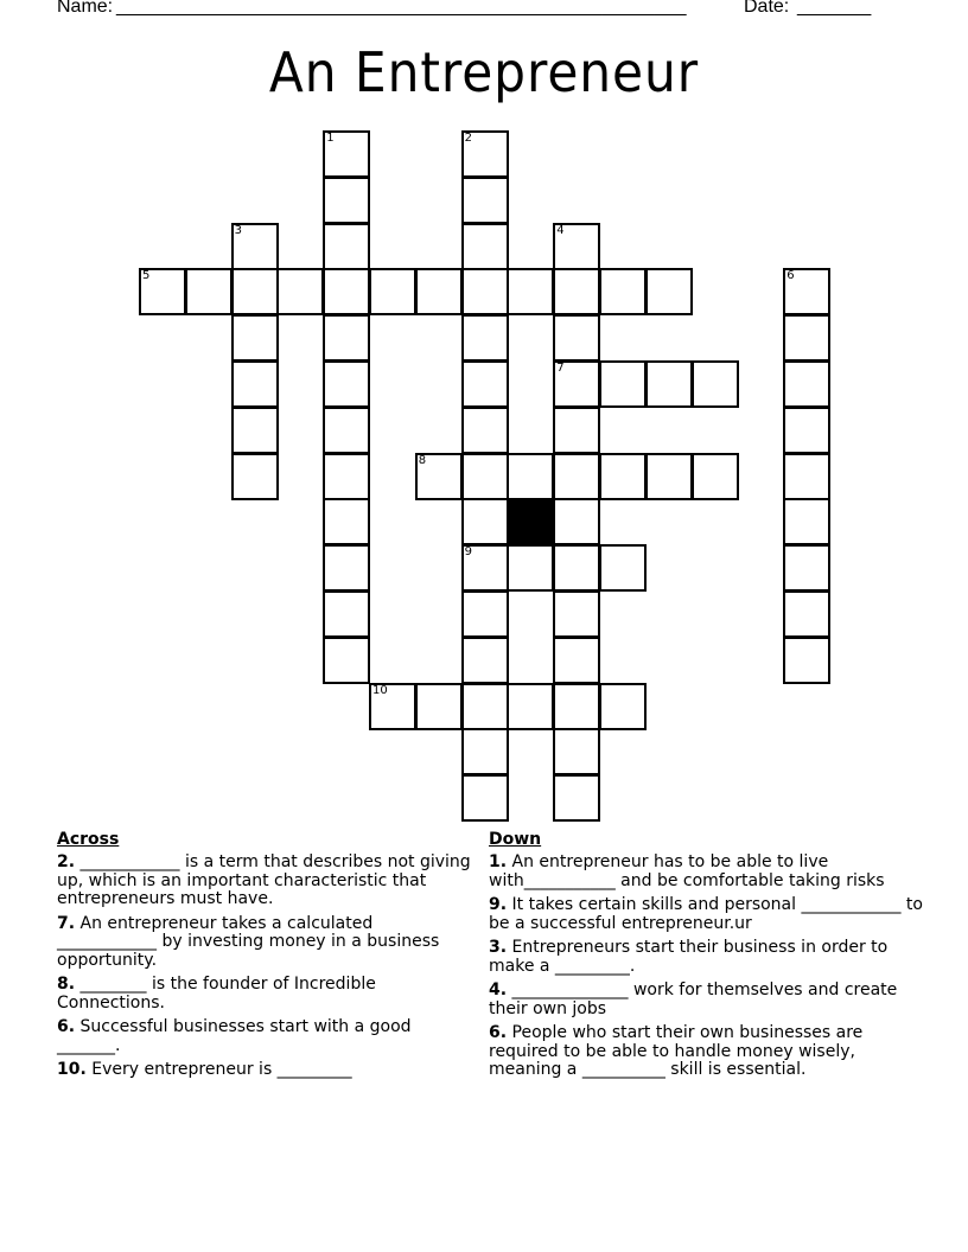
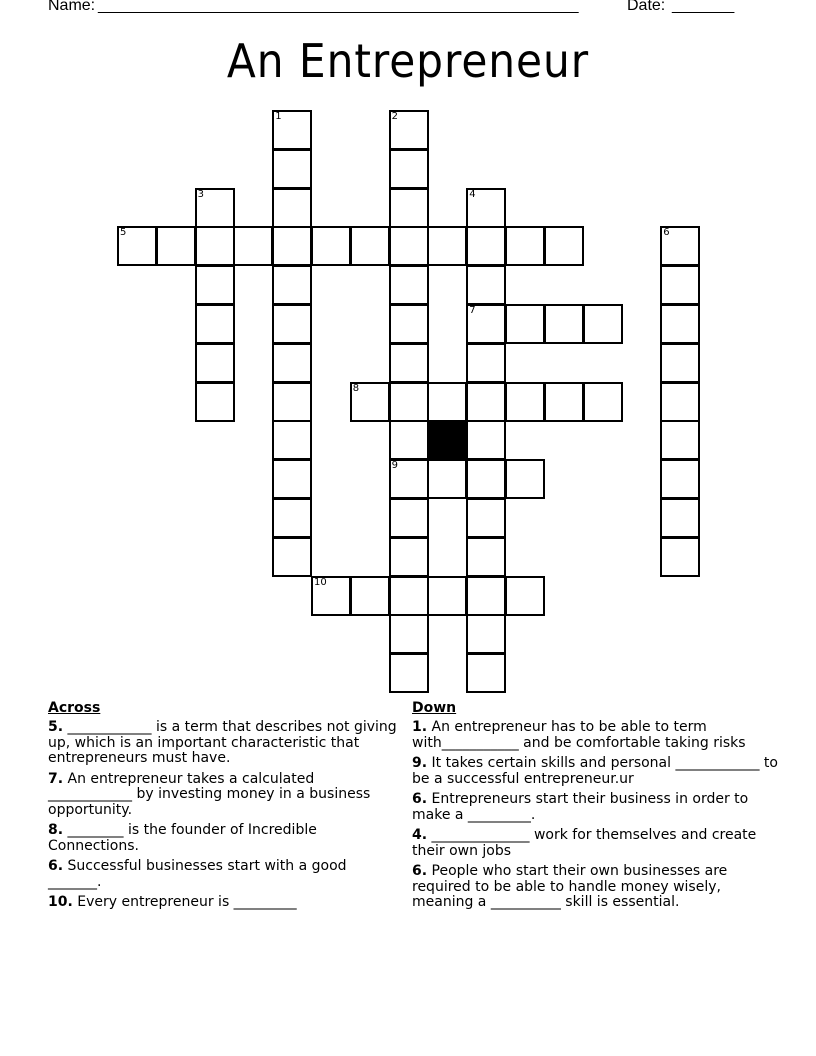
  Name:
  ______________________________________________________
  Date:
  _______
  An Entrepreneur
  1
  2
  9
  3
  4
  7
  5
  6
  8
  10
  Across
- 2. ____________ is a term that describes not giving up, which is an important characteristic that entrepreneurs must have.
+ 5. ____________ is a term that describes not giving up, which is an important characteristic that entrepreneurs must have.
  7. An entrepreneur takes a calculated ____________ by investing money in a business opportunity.
  8. ________ is the founder of Incredible Connections.
  6. Successful businesses start with a good _______.
  10. Every entrepreneur is _________
  Down
- 1. An entrepreneur has to be able to live with___________ and be comfortable taking risks
+ 1. An entrepreneur has to be able to term with___________ and be comfortable taking risks
  9. It takes certain skills and personal ____________ to be a successful entrepreneur.ur
- 3. Entrepreneurs start their business in order to make a _________.
+ 6. Entrepreneurs start their business in order to make a _________.
  4. ______________ work for themselves and create their own jobs
  6. People who start their own businesses are required to be able to handle money wisely, meaning a __________ skill is essential.
